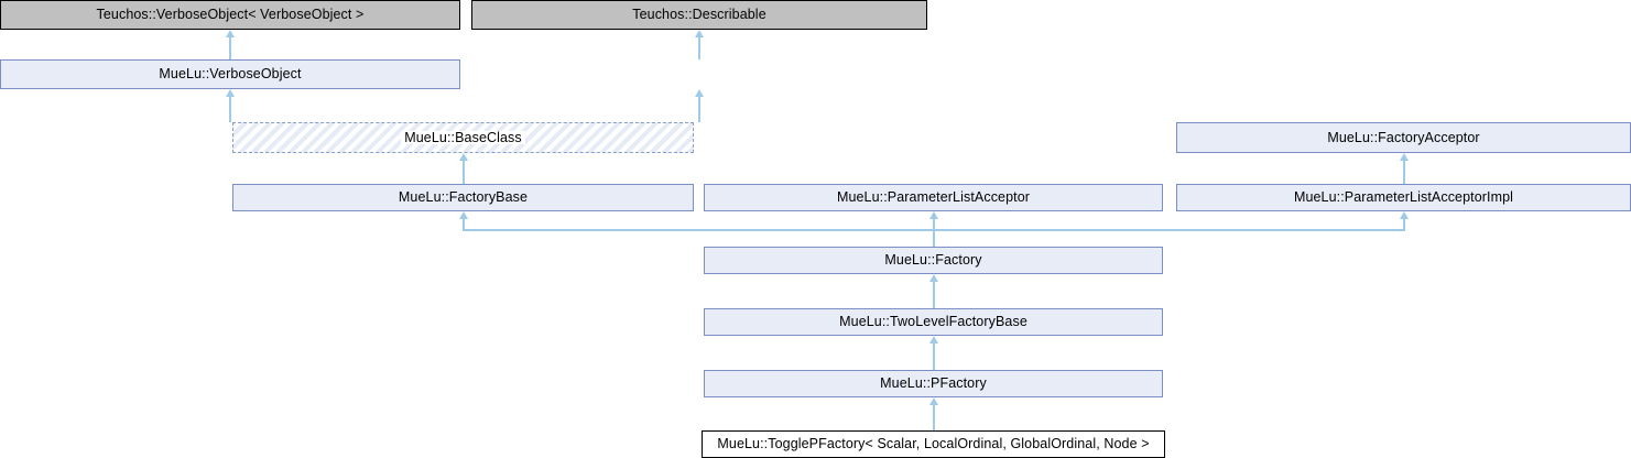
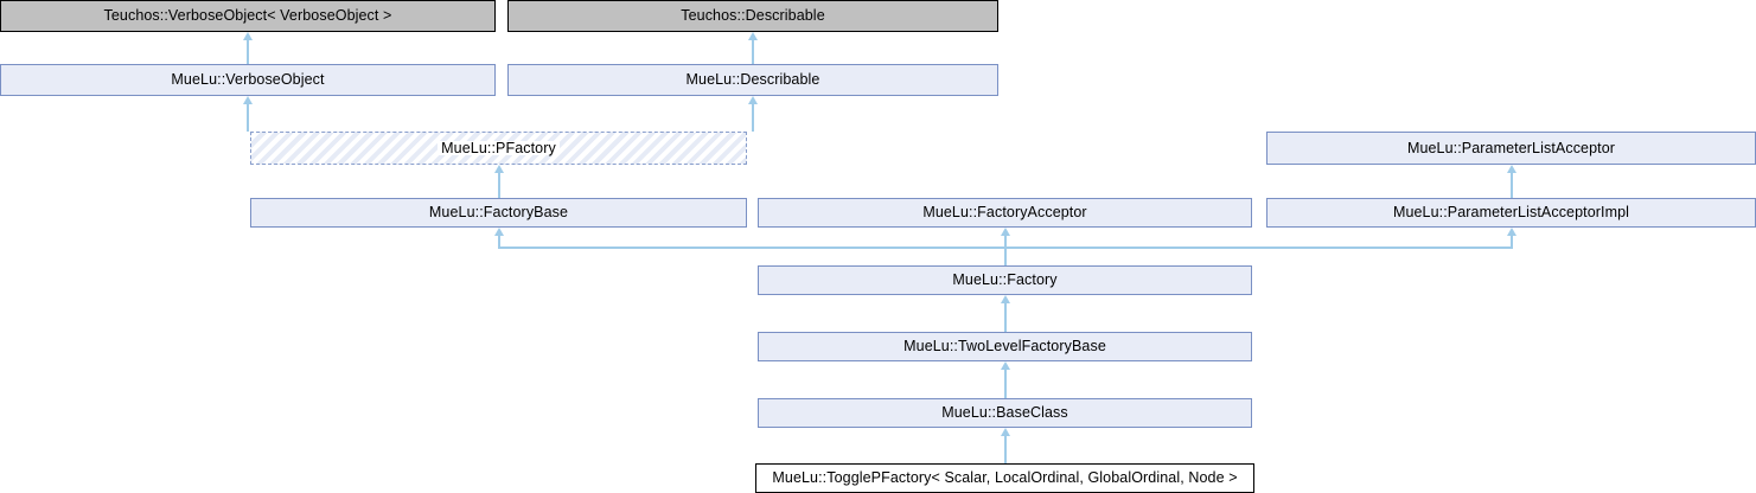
  Teuchos::VerboseObject< VerboseObject >
  Teuchos::Describable
  MueLu::VerboseObject
+ MueLu::Describable
- MueLu::BaseClass
+ MueLu::PFactory
- MueLu::FactoryAcceptor
+ MueLu::ParameterListAcceptor
  MueLu::FactoryBase
- MueLu::ParameterListAcceptor
+ MueLu::FactoryAcceptor
  MueLu::ParameterListAcceptorImpl
  MueLu::Factory
  MueLu::TwoLevelFactoryBase
- MueLu::PFactory
+ MueLu::BaseClass
  MueLu::TogglePFactory< Scalar, LocalOrdinal, GlobalOrdinal, Node >
